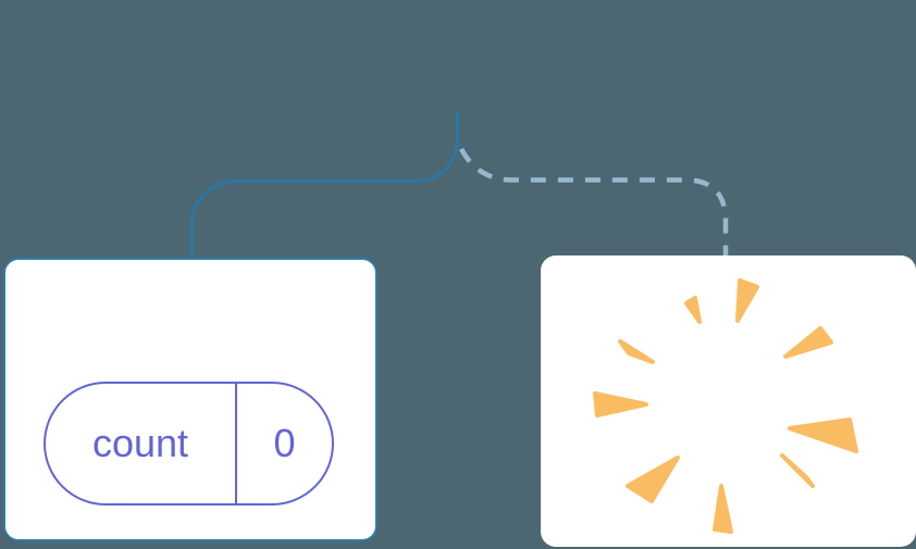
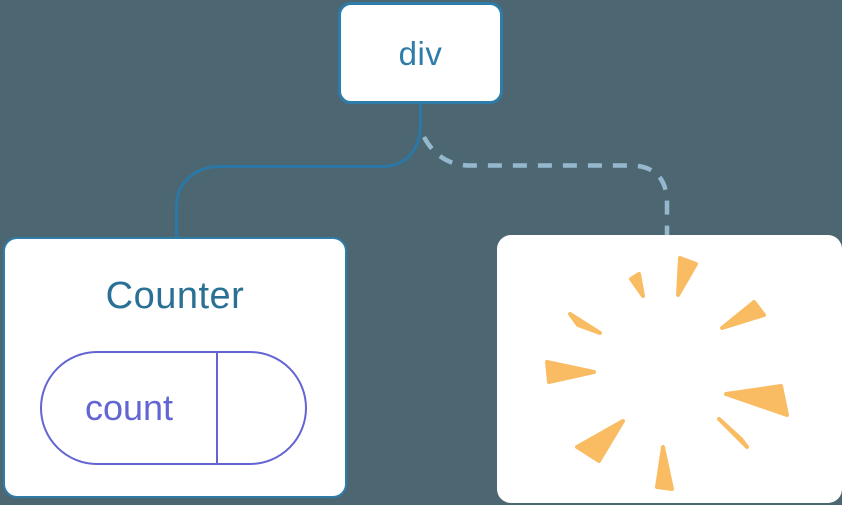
+ div
+ Counter
  count
- 0
